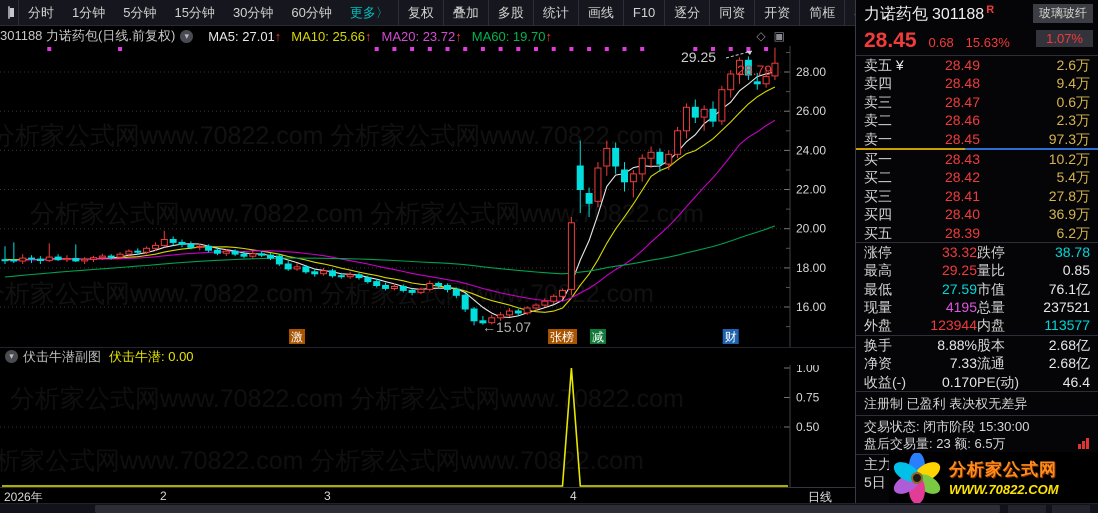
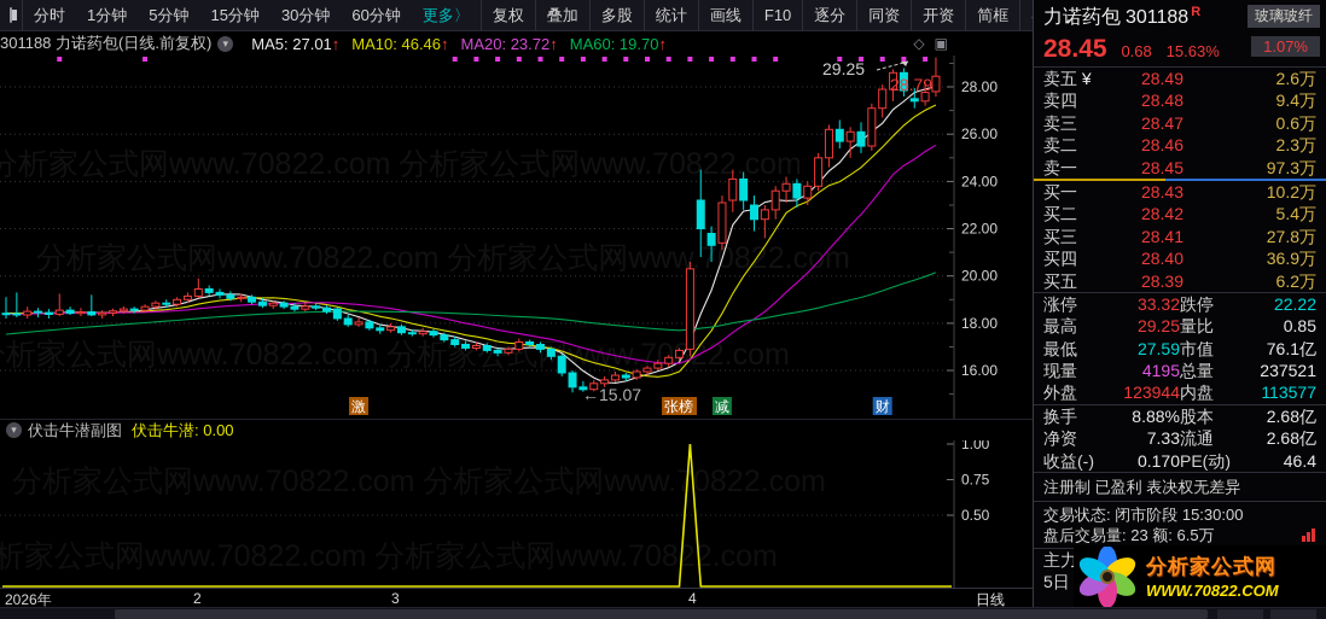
  分时
  1分钟
  5分钟
  15分钟
  30分钟
  60分钟
  更多〉
  复权
  叠加
  多股
  统计
  画线
  F10
  逐分
  同资
  开资
  简框
  301188 力诺药包(日线.前复权)
  ▾
- MA5: 27.01↑ MA10: 25.66↑ MA20: 23.72↑ MA60: 19.70↑
+ MA5: 27.01↑ MA10: 46.46↑ MA20: 23.72↑ MA60: 19.70↑
  ◇
  ▣
  分析家公式网www.70822.com 分析家公式网www.70822.com
  分析家公式网www.70822.com 分析家公式网www.70822.com
  析家公式网www.70822.com 分析家公式www.702.com
  16.00
  18.00
  20.00
  22.00
  24.00
  26.00
  28.00
  29.25
  28.79
  ←15.07
  激
  张榜
  减
  财
  ▾
  伏击牛潜副图
  伏击牛潜: 0.00
  分析家公式网www.70822.com 分析家公式网www.70822.com
  析家公式网www.70822.com 分析家公式网www.70822.com
  0.50
  0.75
  1.00
  日线
  2026年
  2
  3
  4
  力诺药包 301188 R
  玻璃玻纤
  1.07%
  28.45 0.68 15.63%
  卖五 ¥
  28.49
  2.6万
  卖四
  28.48
  9.4万
  卖三
  28.47
  0.6万
  卖二
  28.46
  2.3万
  卖一
  28.45
  97.3万
  买一
  28.43
  10.2万
  买二
  28.42
  5.4万
  买三
  28.41
  27.8万
  买四
  28.40
  36.9万
  买五
  28.39
  6.2万
  涨停
  33.32
  跌停
- 38.78
+ 22.22
  最高
  29.25
  量比
  0.85
  最低
  27.59
  市值
  76.1亿
  现量
  4195
  总量
  237521
  外盘
  123944
  内盘
  113577
  换手
  8.88%
  股本
  2.68亿
  净资
  7.33
  流通
  2.68亿
  收益(-)
  0.170
  PE(动)
  46.4
  注册制 已盈利 表决权无差异
  交易状态: 闭市阶段 15:30:00
  盘后交易量: 23 额: 6.5万
  主力
  5日
  分析家公式网
  WWW.70822.COM
